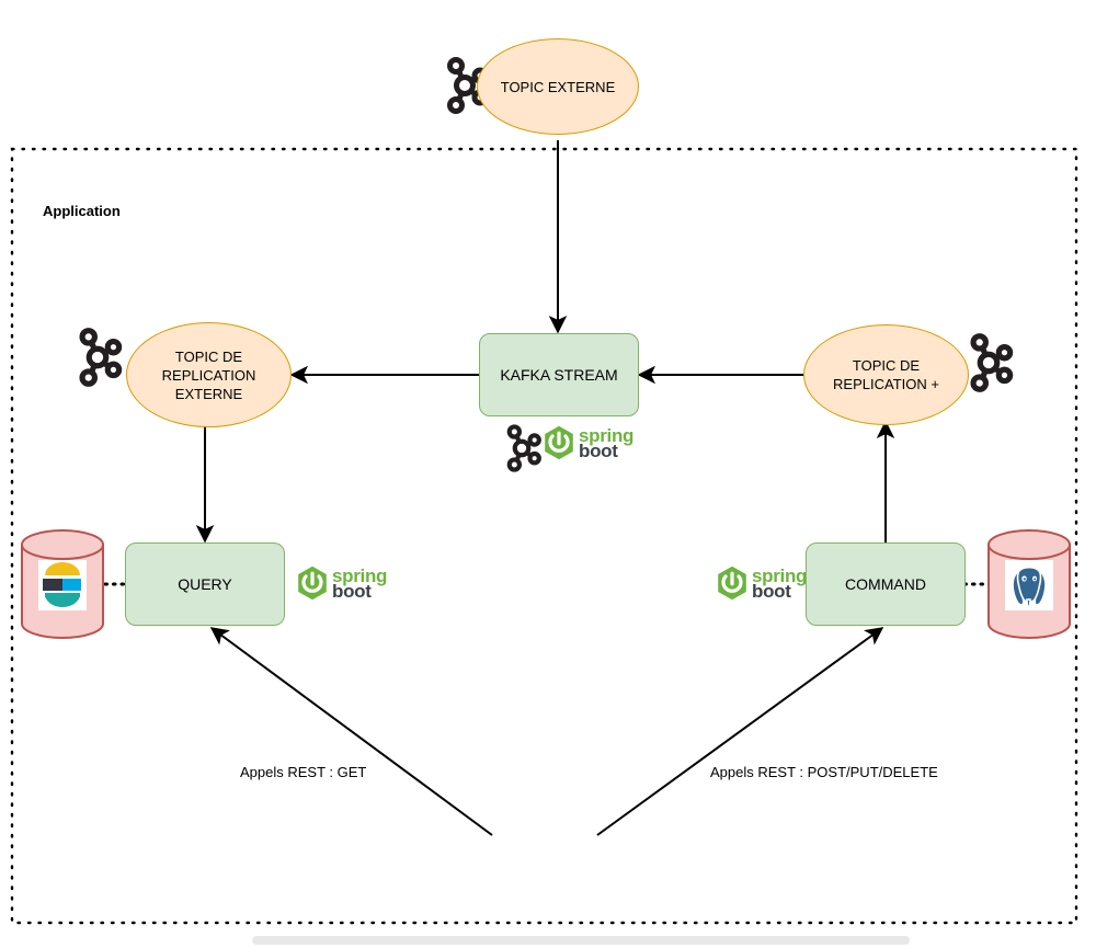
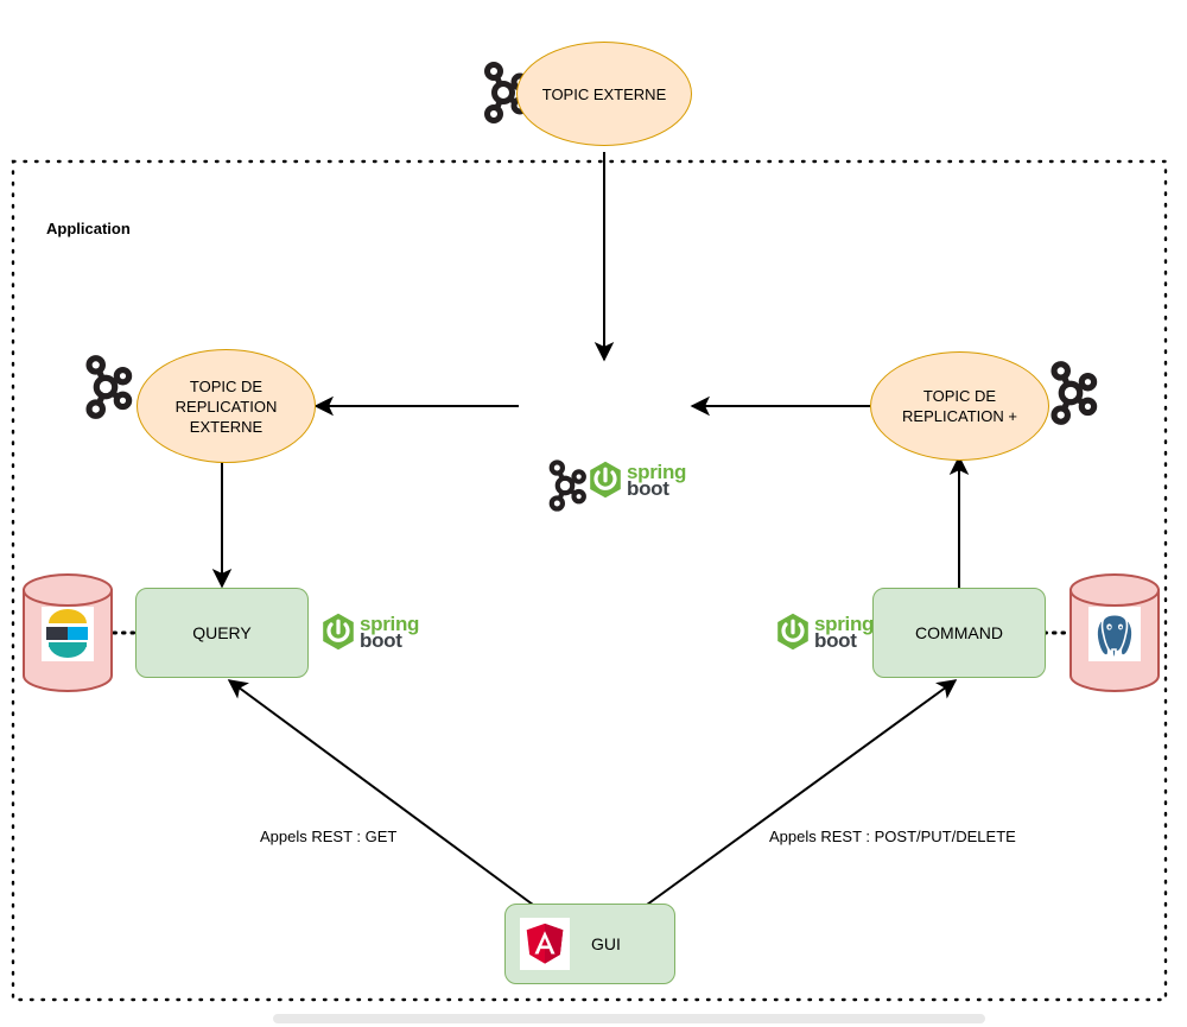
  Application
  TOPIC EXTERNE
- KAFKA STREAM
  spring
  boot
  TOPIC DE
  REPLICATION
  EXTERNE
  TOPIC DE
  REPLICATION +
  QUERY
  spring
  boot
  spring
  boot
  COMMAND
  Appels REST : GET
  Appels REST : POST/PUT/DELETE
+ GUI
